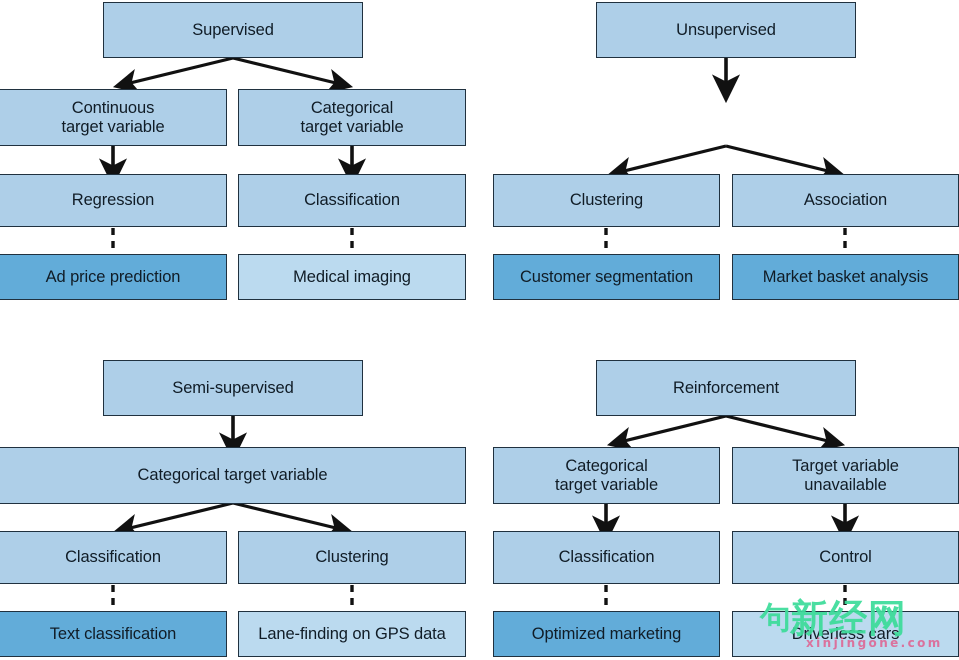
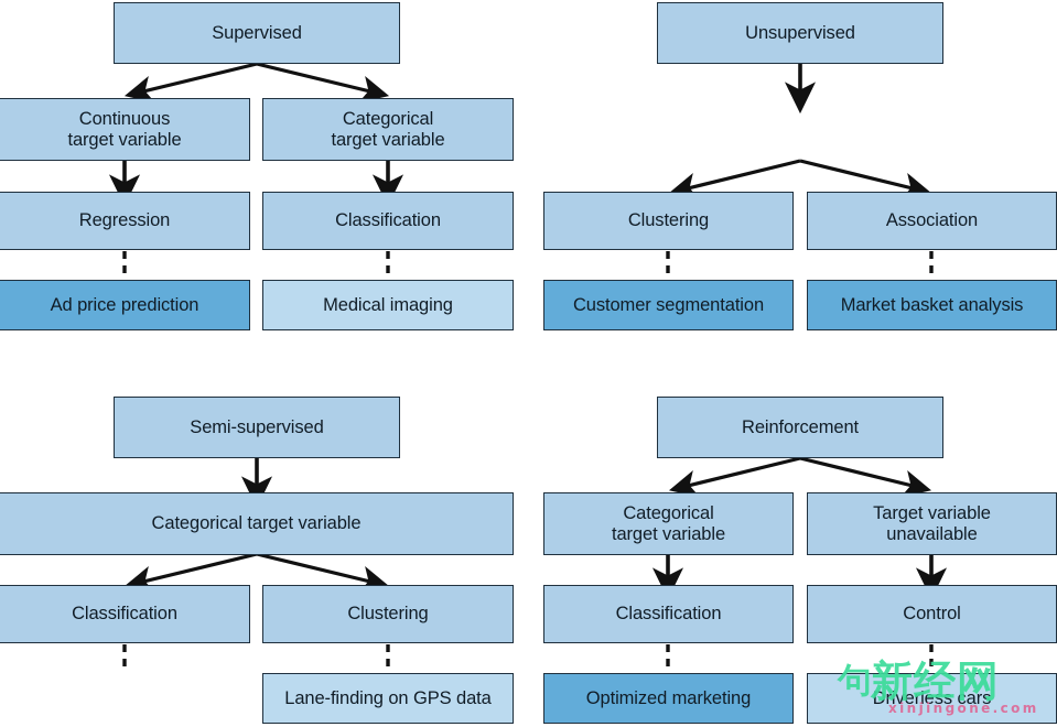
  Supervised
  Continuous
  target variable
  Categorical
  target variable
  Regression
  Classification
  Ad price prediction
  Medical imaging
  Unsupervised
  Clustering
  Association
  Customer segmentation
  Market basket analysis
  Semi-supervised
  Categorical target variable
  Classification
  Clustering
- Text classification
  Lane-finding on GPS data
  Reinforcement
  Categorical
  target variable
  Target variable
  unavailable
  Classification
  Control
  Optimized marketing
  Driverless cars
  句
  新经网
  xinjingone.com
